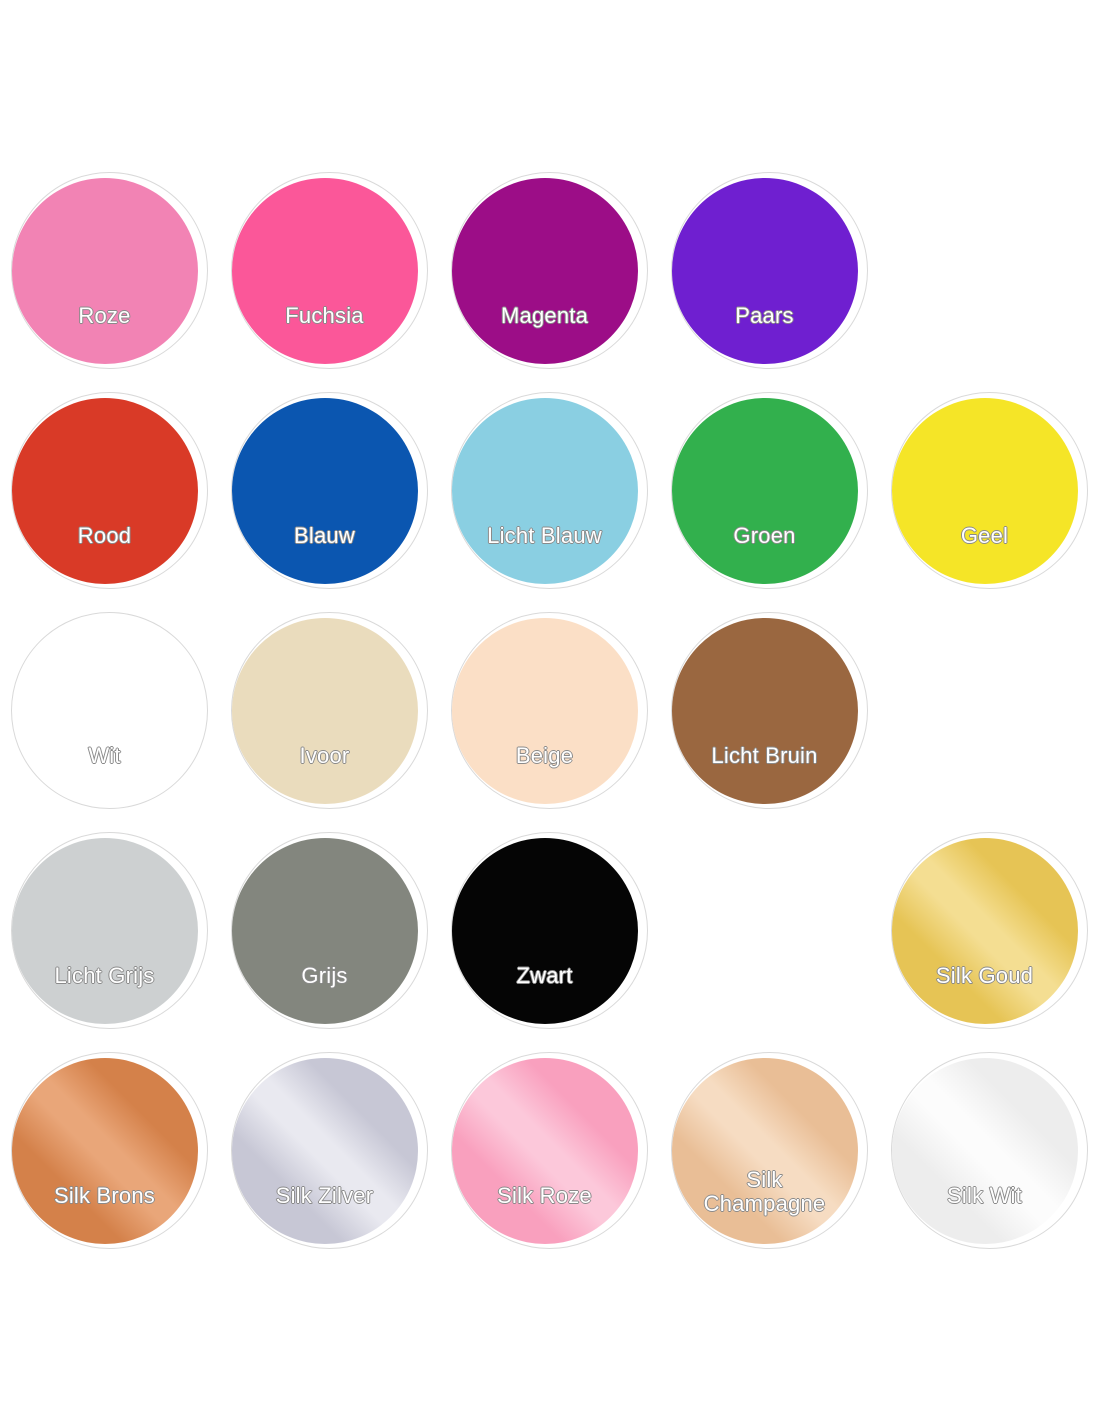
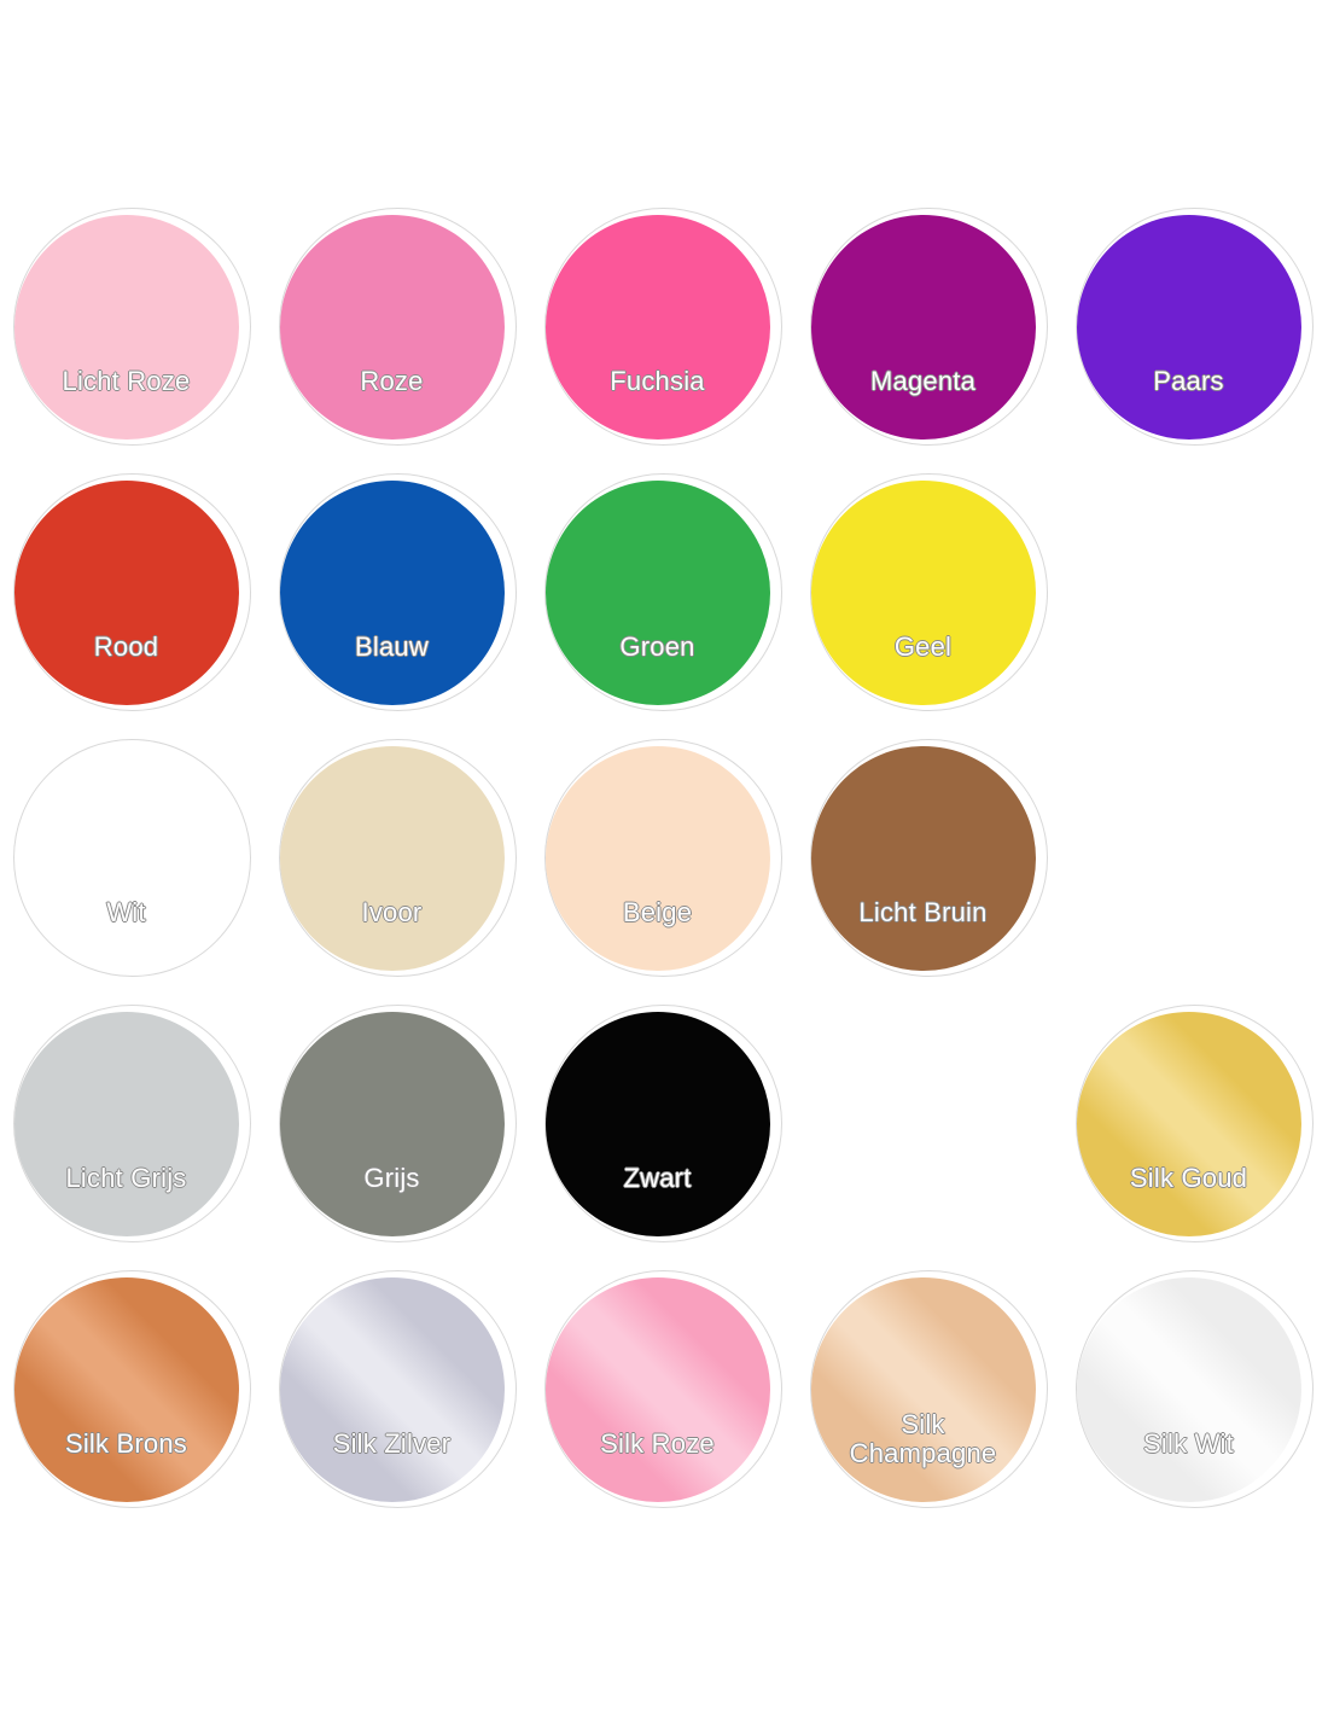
+ Licht Roze
  Roze
  Fuchsia
  Magenta
  Paars
  Rood
  Blauw
- Licht Blauw
  Groen
  Geel
  Wit
  Ivoor
  Beige
  Licht Bruin
  Licht Grijs
  Grijs
  Zwart
  Silk Goud
  Silk Brons
  Silk Zilver
  Silk Roze
  Silk
  Champagne
  Silk Wit
